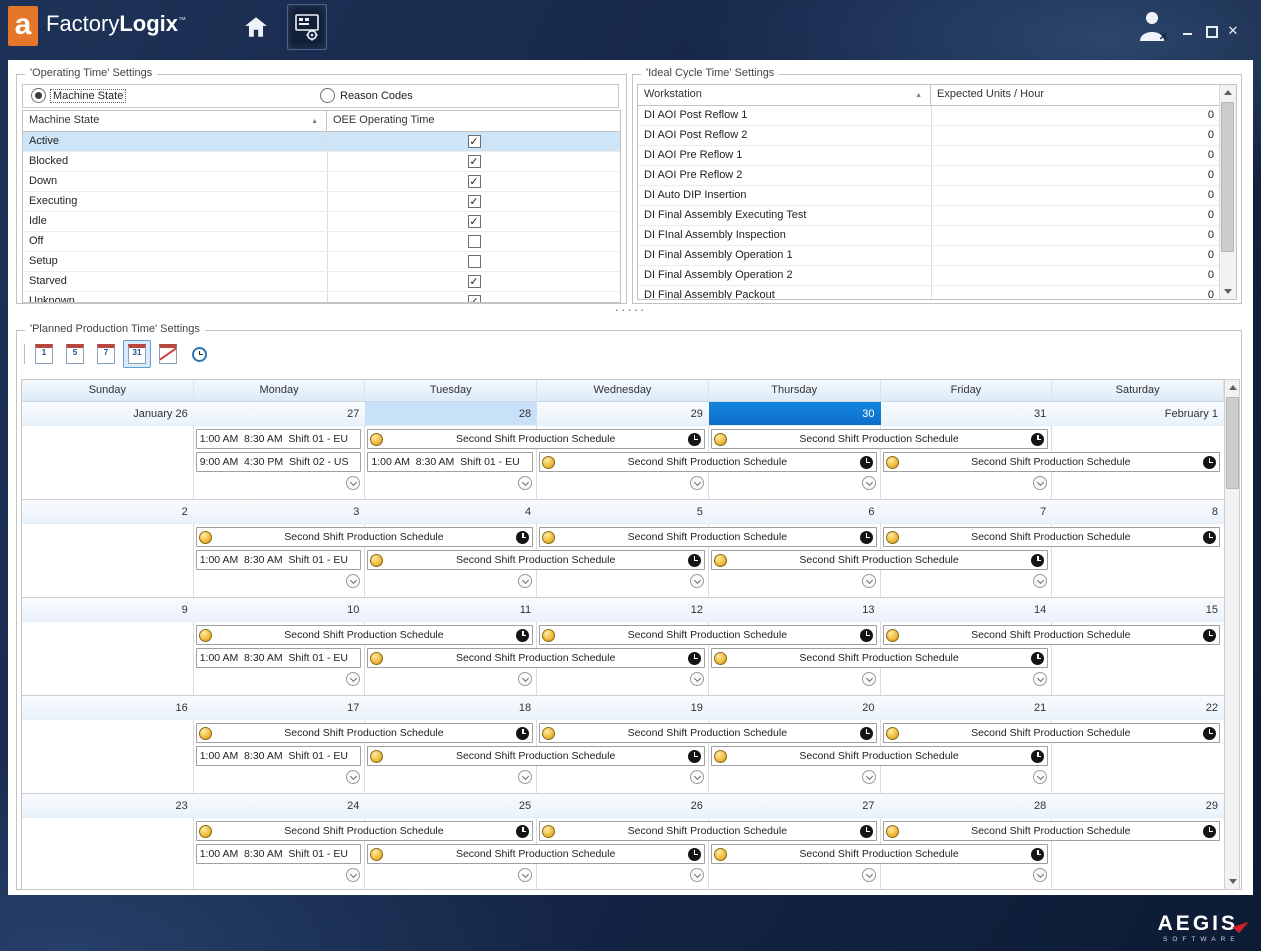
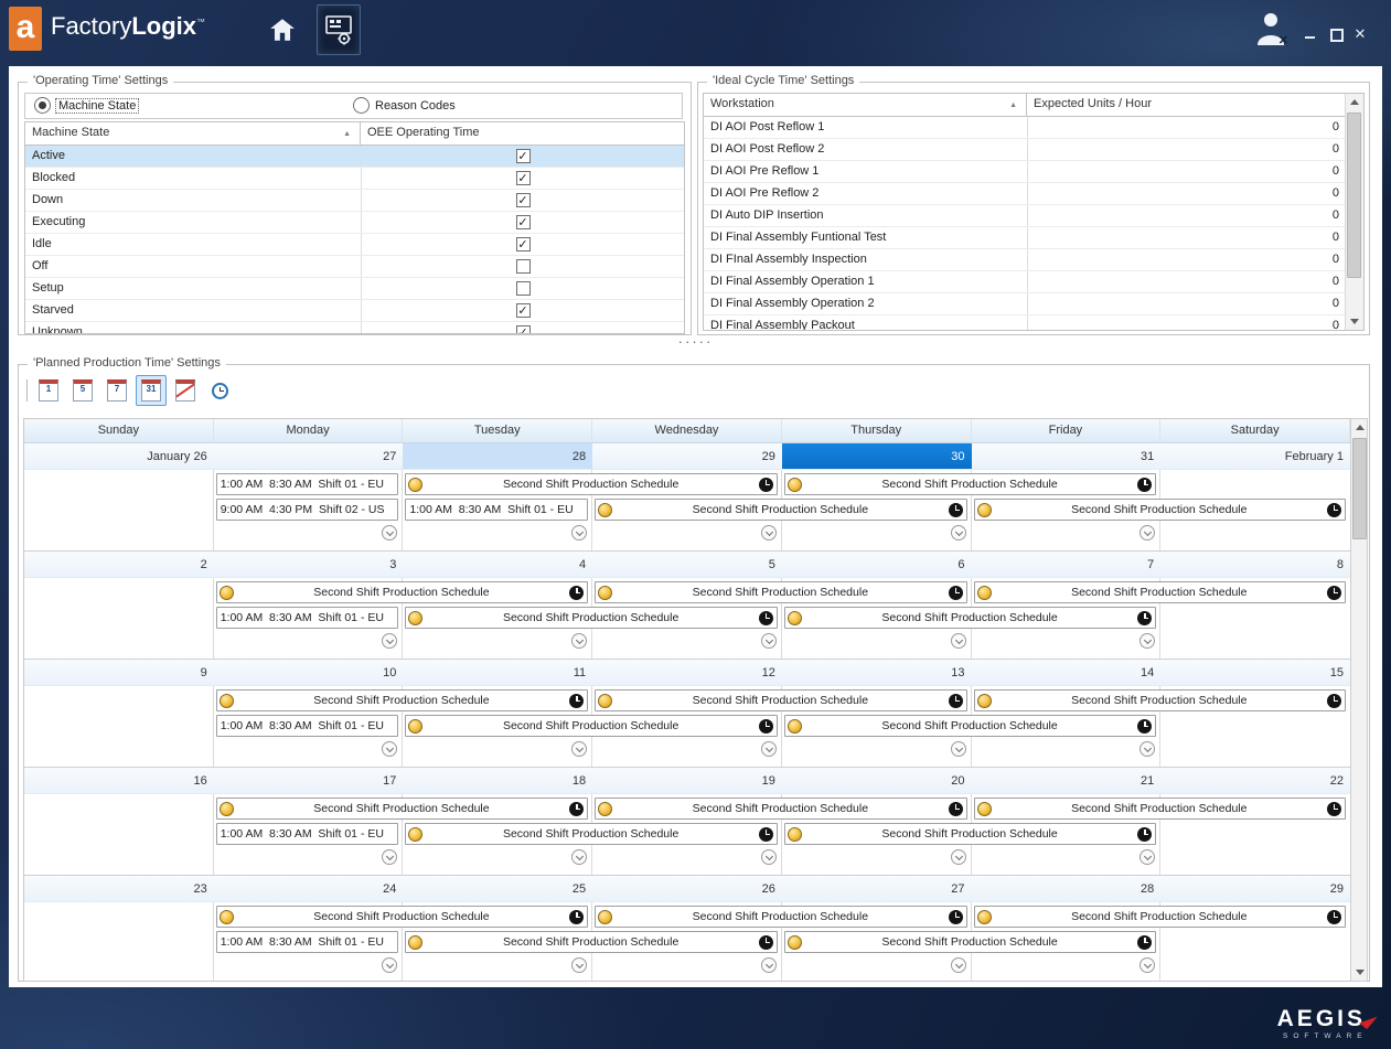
  a
  FactoryLogix™
  ✕
  ✕
  'Operating Time' Settings
  Machine State
  Reason Codes
  Machine State
  OEE Operating Time
  Active
  ✓
  Blocked
  ✓
  Down
  ✓
  Executing
  ✓
  Idle
  ✓
  Off
  Setup
  Starved
  ✓
  Unknown
  'Ideal Cycle Time' Settings
  Workstation
  Expected Units / Hour
  DI AOI Post Reflow 1
  0
  DI AOI Post Reflow 2
  0
  DI AOI Pre Reflow 1
  0
  DI AOI Pre Reflow 2
  0
  DI Auto DIP Insertion
  0
- DI Final Assembly Executing Test
+ DI Final Assembly Funtional Test
  0
  DI FInal Assembly Inspection
  0
  DI Final Assembly Operation 1
  0
  DI Final Assembly Operation 2
  0
  DI Final Assembly Packout
  0
  ·····
  'Planned Production Time' Settings
  1
  5
  7
  31
  Sunday
  Monday
  Tuesday
  Wednesday
  Thursday
  Friday
  Saturday
  January 26
  27
  28
  29
  30
  31
  February 1
  1:00 AM 8:30 AM Shift 01 - EU
  Second Shift Production Schedule
  Second Shift Production Schedule
  9:00 AM 4:30 PM Shift 02 - US
  1:00 AM 8:30 AM Shift 01 - EU
  Second Shift Production Schedule
  Second Shift Production Schedule
  2
  3
  4
  5
  6
  7
  8
  Second Shift Production Schedule
  Second Shift Production Schedule
  Second Shift Production Schedule
  1:00 AM 8:30 AM Shift 01 - EU
  Second Shift Production Schedule
  Second Shift Production Schedule
  9
  10
  11
  12
  13
  14
  15
  Second Shift Production Schedule
  Second Shift Production Schedule
  Second Shift Production Schedule
  1:00 AM 8:30 AM Shift 01 - EU
  Second Shift Production Schedule
  Second Shift Production Schedule
  16
  17
  18
  19
  20
  21
  22
  Second Shift Production Schedule
  Second Shift Production Schedule
  Second Shift Production Schedule
  1:00 AM 8:30 AM Shift 01 - EU
  Second Shift Production Schedule
  Second Shift Production Schedule
  23
  24
  25
  26
  27
  28
  29
  Second Shift Production Schedule
  Second Shift Production Schedule
  Second Shift Production Schedule
  1:00 AM 8:30 AM Shift 01 - EU
  Second Shift Production Schedule
  Second Shift Production Schedule
  AEGIS
